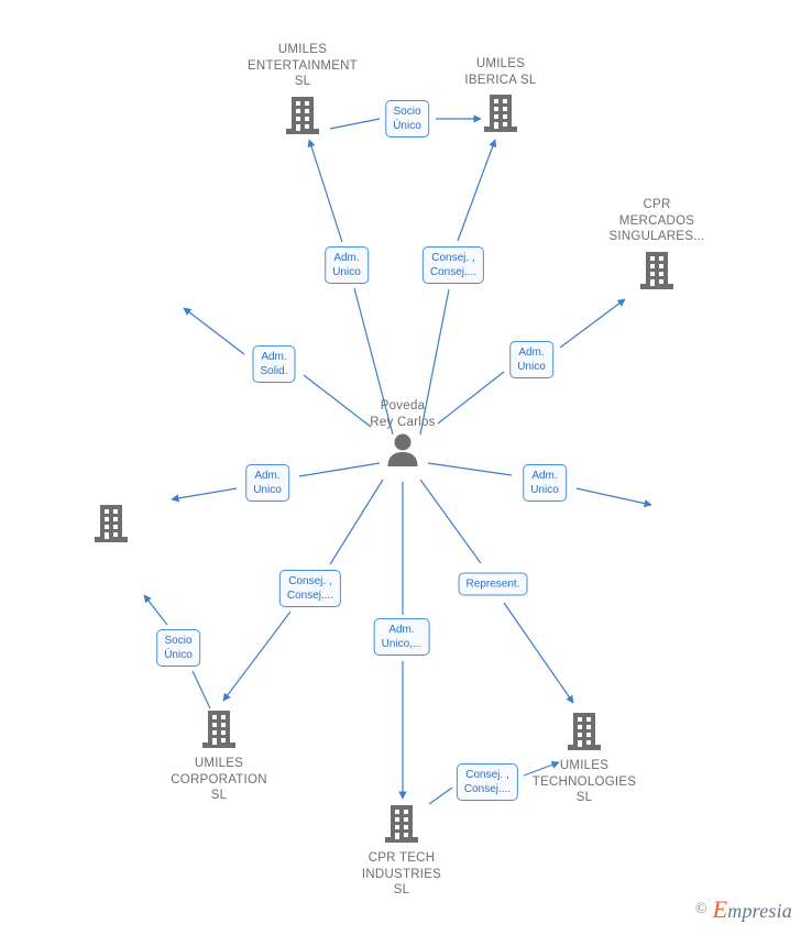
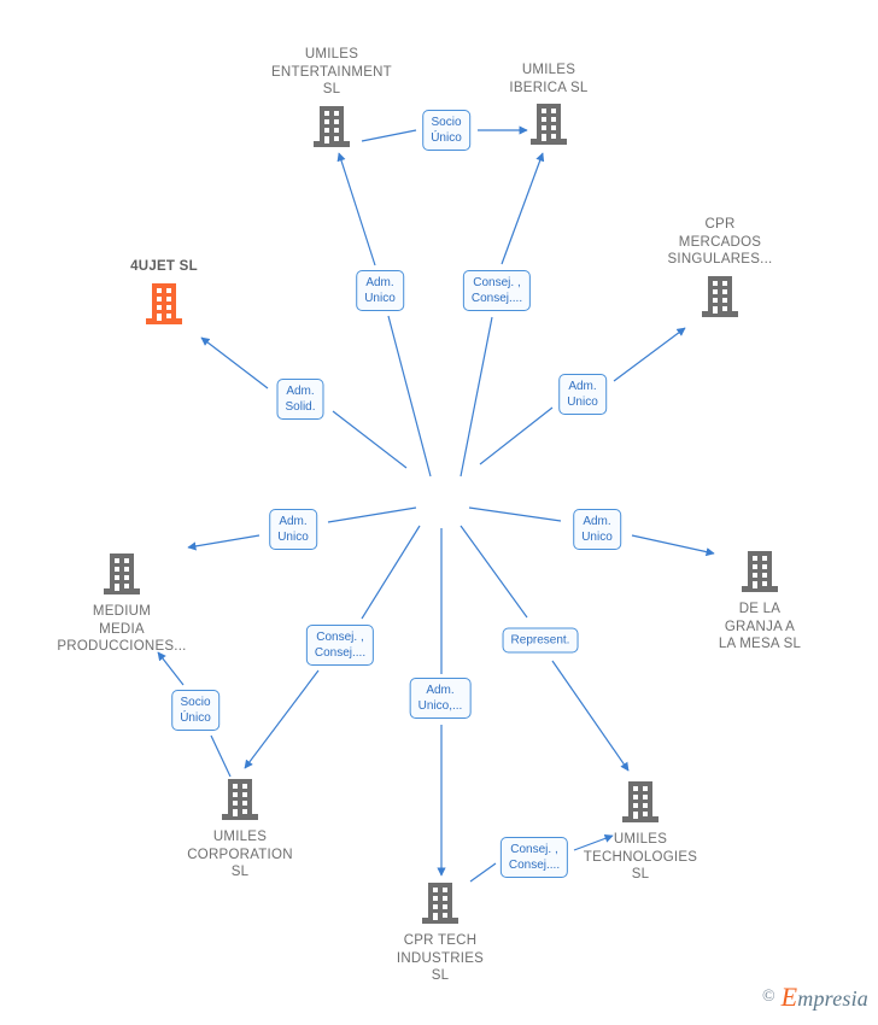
  UMILES
  ENTERTAINMENT
  SL
  UMILES
  IBERICA SL
  CPR
  MERCADOS
  SINGULARES...
+ 4UJET SL
+ MEDIUM
+ MEDIA
+ PRODUCCIONES...
+ DE LA
+ GRANJA A
+ LA MESA SL
  UMILES
  CORPORATION
  SL
  UMILES
  TECHNOLOGIES
  SL
  CPR TECH
  INDUSTRIES
  SL
- Poveda
- Rey Carlos
  Socio
  Único
  Adm.
  Unico
  Consej. ,
  Consej....
  Adm.
  Solid.
  Adm.
  Unico
  Adm.
  Unico
  Adm.
  Unico
  Consej. ,
  Consej....
  Represent.
  Adm.
  Unico,...
  Socio
  Único
  Consej. ,
  Consej....
  ©
  Empresia
